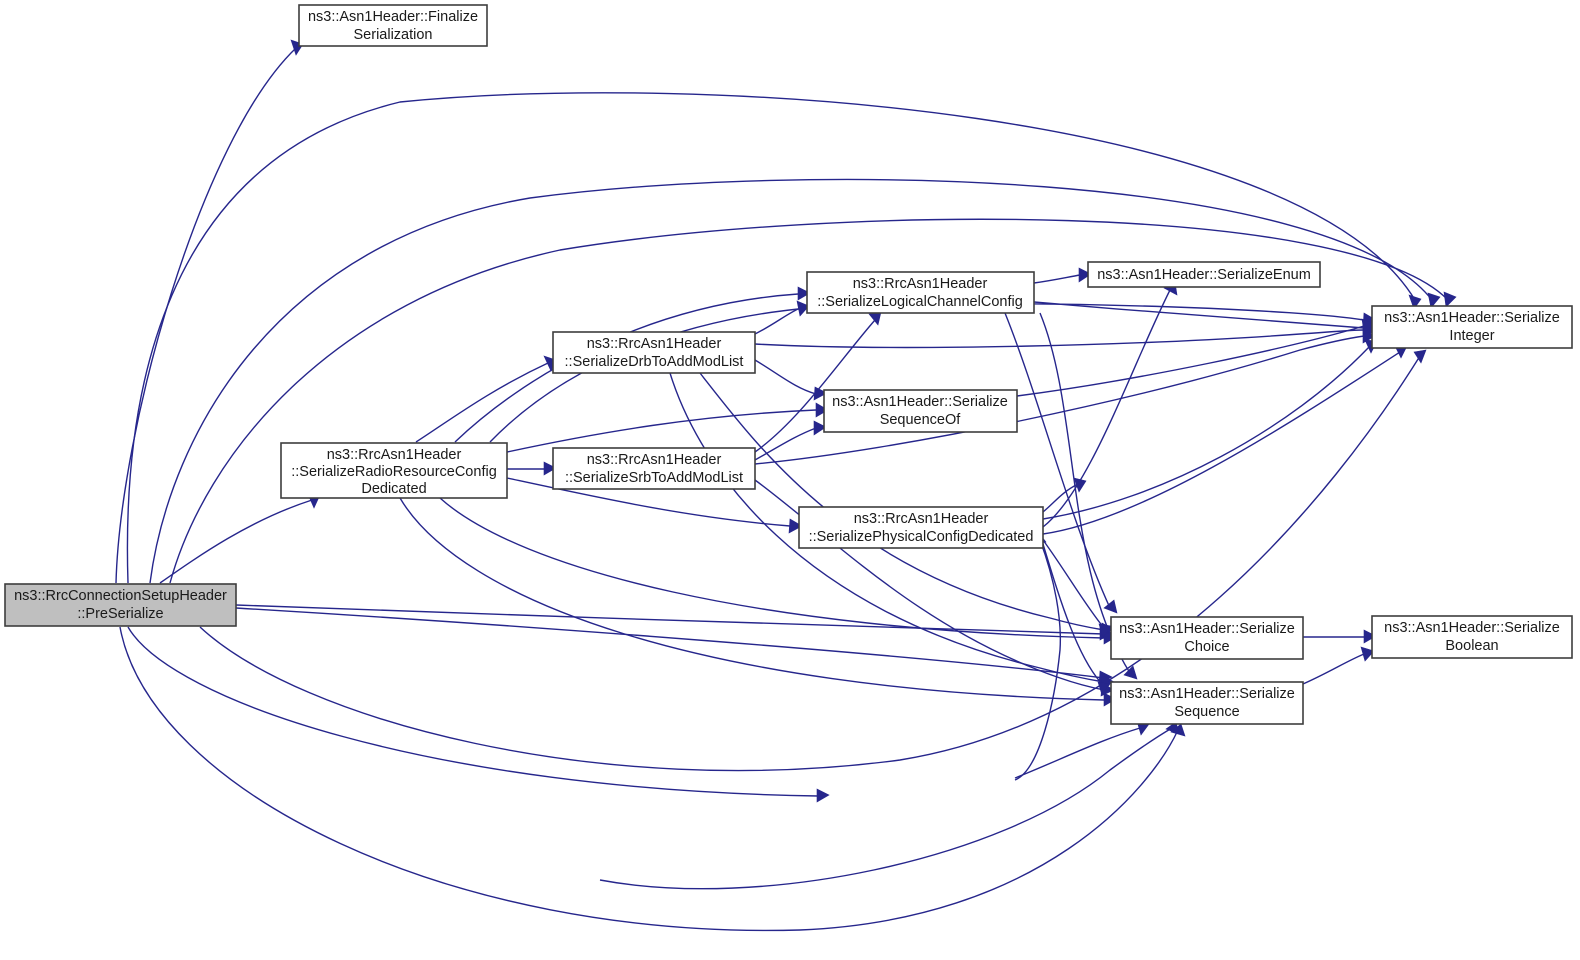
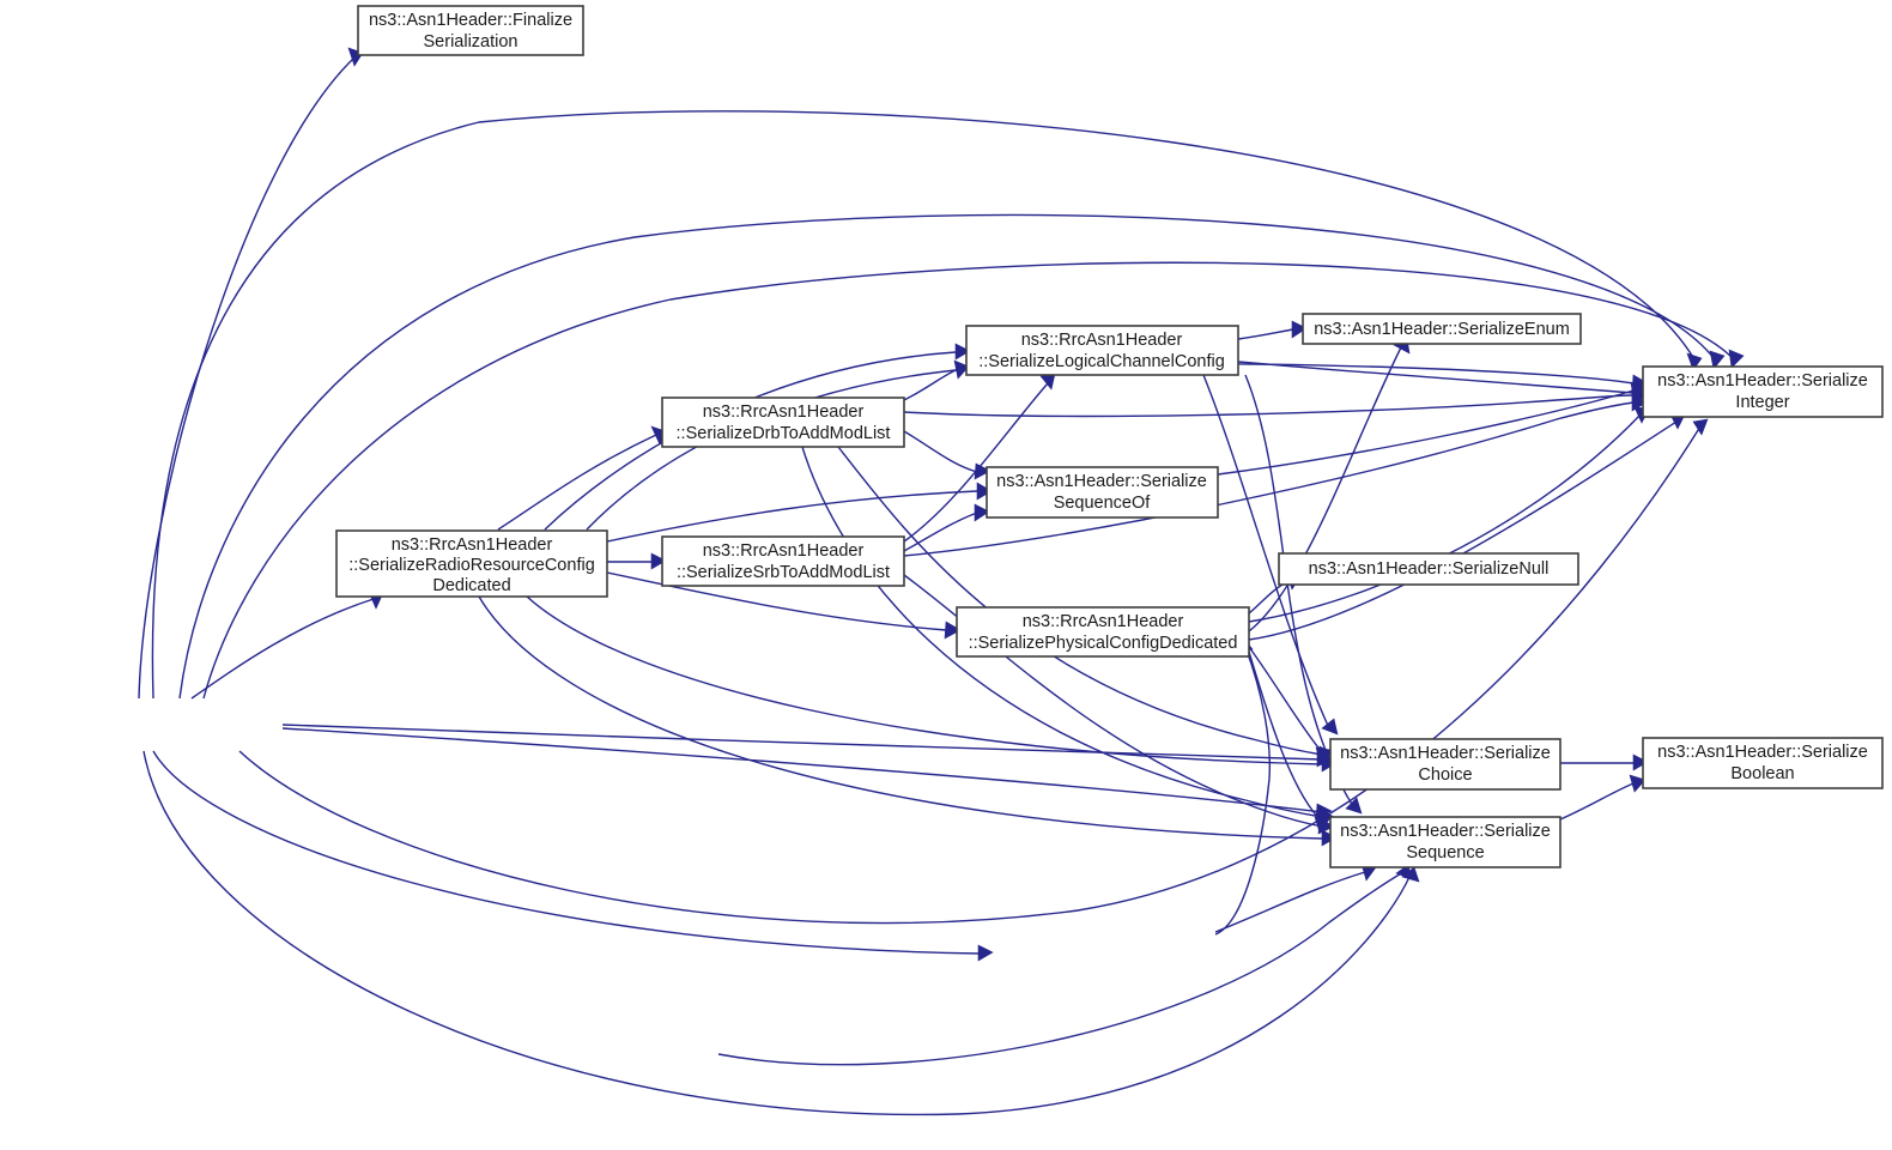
- ns3::RrcConnectionSetupHeader
- ::PreSerialize
  ns3::Asn1Header::Finalize
  Serialization
  ns3::RrcAsn1Header
  ::SerializeRadioResourceConfig
  Dedicated
  ns3::RrcAsn1Header
  ::SerializeDrbToAddModList
  ns3::RrcAsn1Header
  ::SerializeSrbToAddModList
  ns3::RrcAsn1Header
  ::SerializeLogicalChannelConfig
  ns3::Asn1Header::Serialize
  SequenceOf
  ns3::RrcAsn1Header
  ::SerializePhysicalConfigDedicated
  ns3::Asn1Header::SerializeEnum
+ ns3::Asn1Header::SerializeNull
  ns3::Asn1Header::Serialize
  Choice
  ns3::Asn1Header::Serialize
  Sequence
  ns3::Asn1Header::Serialize
  Integer
  ns3::Asn1Header::Serialize
  Boolean
